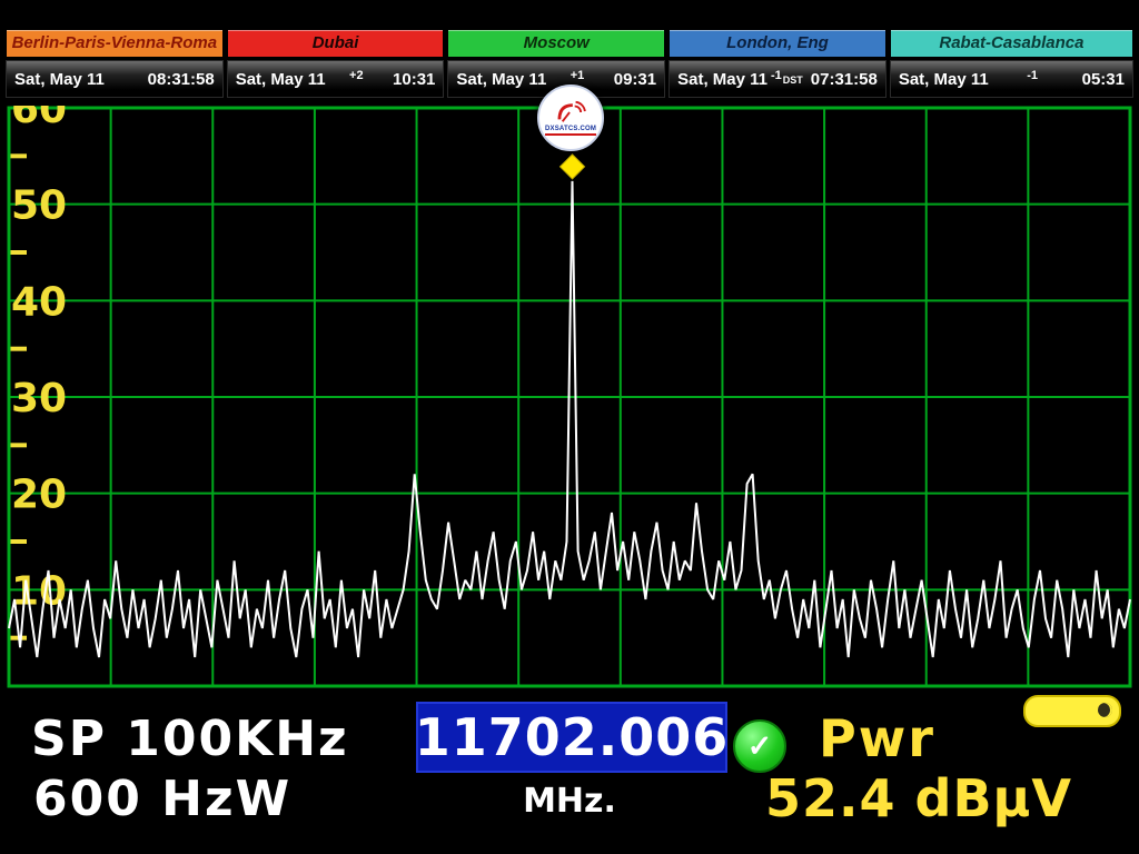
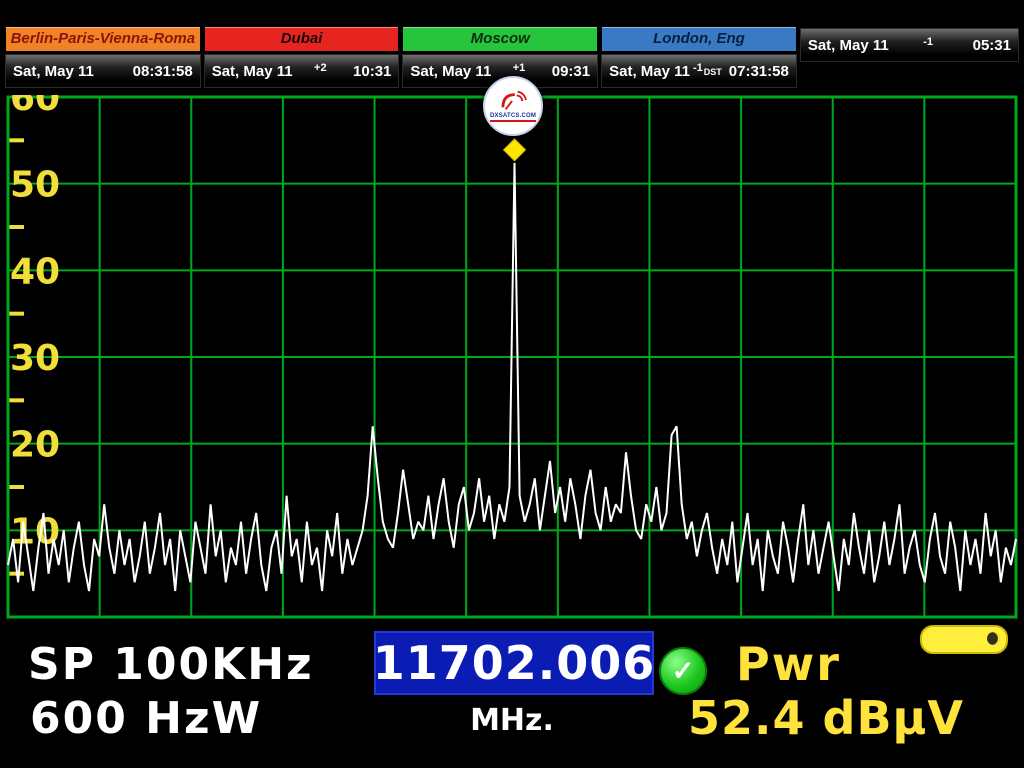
  Berlin-Paris-Vienna-Roma
  Sat, May 11
  08:31:58
  Dubai
  Sat, May 11
  +2
  10:31
  Moscow
  Sat, May 11
  +1
  09:31
  London, Eng
  Sat, May 11
  -1DST
  07:31:58
- Rabat-Casablanca
  Sat, May 11
  -1
  05:31
  60
  50
  40
  30
  20
  SP 100KHz
  600 HzW
  11702.006
  MHz.
  ✓
  Pwr
  52.4 dBµV
